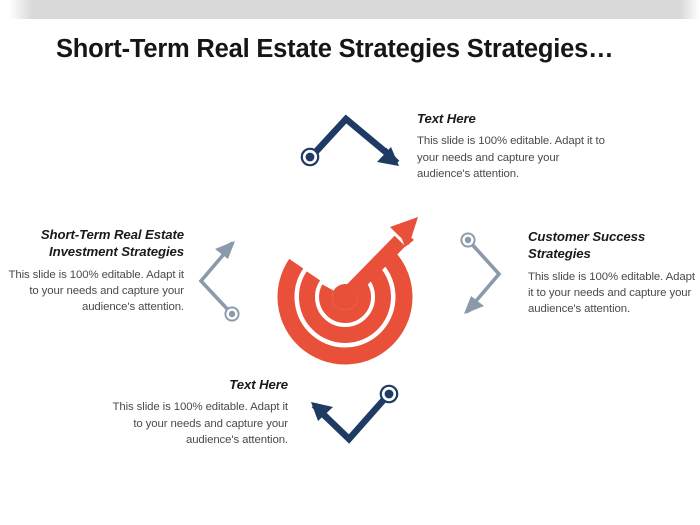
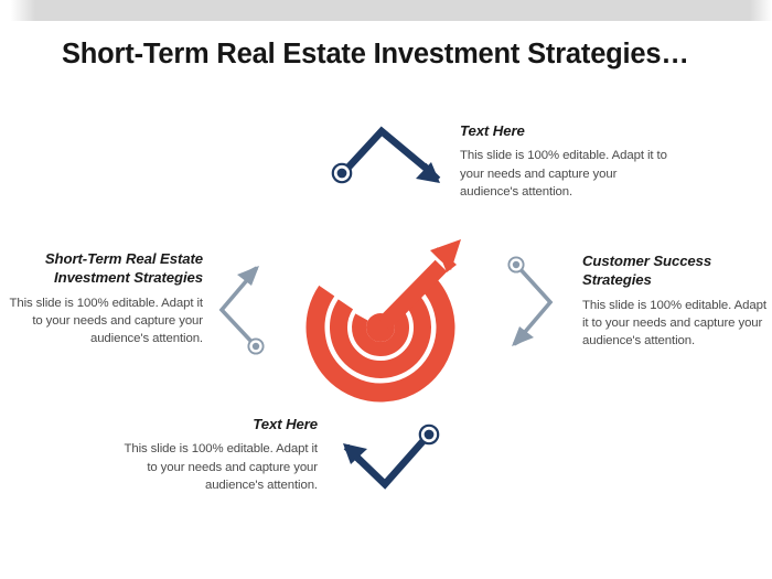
- Short-Term Real Estate Strategies Strategies…
+ Short-Term Real Estate Investment Strategies…
  Text Here
  This slide is 100% editable. Adapt it to your needs and capture your audience's attention.
  Customer Success Strategies
  This slide is 100% editable. Adapt it to your needs and capture your audience's attention.
  Short-Term Real Estate Investment Strategies
  This slide is 100% editable. Adapt it to your needs and capture your audience's attention.
  Text Here
  This slide is 100% editable. Adapt it to your needs and capture your audience's attention.
